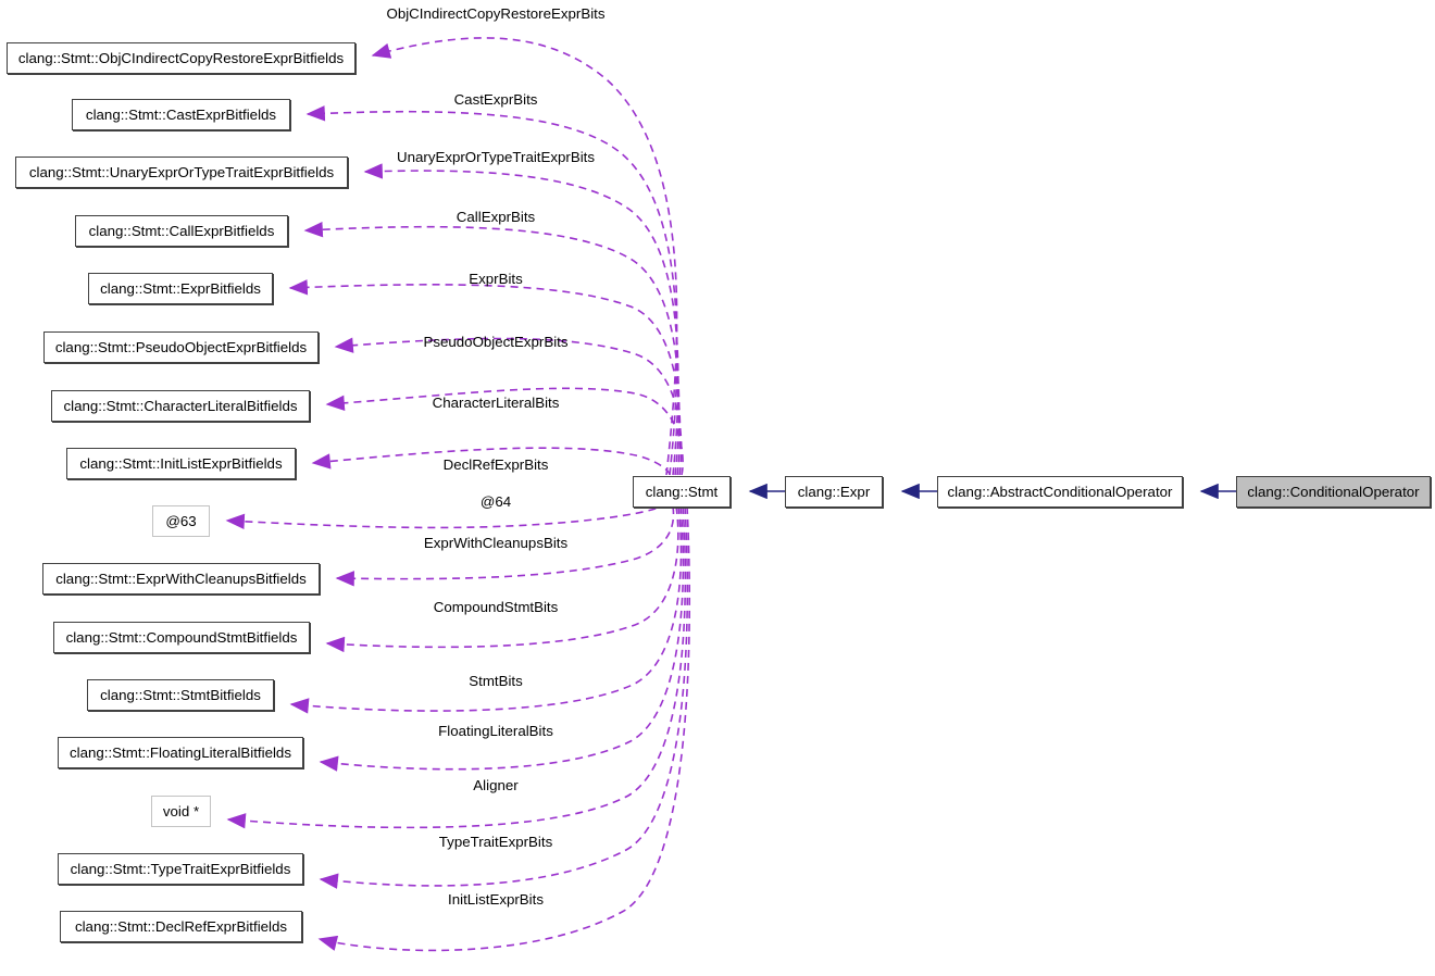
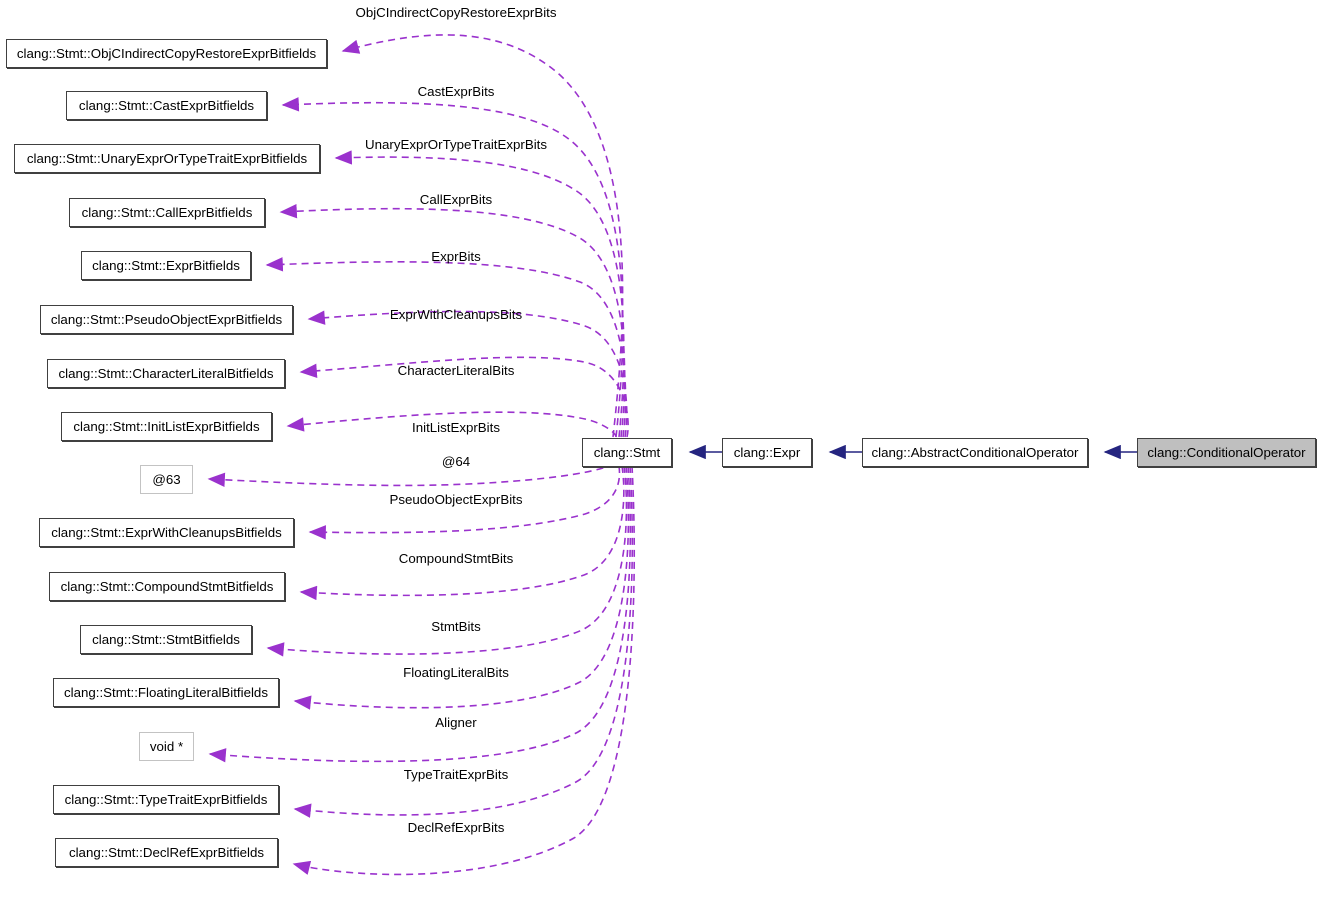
  clang::Stmt::ObjCIndirectCopyRestoreExprBitfields
  clang::Stmt::CastExprBitfields
  clang::Stmt::UnaryExprOrTypeTraitExprBitfields
  clang::Stmt::CallExprBitfields
  clang::Stmt::ExprBitfields
  clang::Stmt::PseudoObjectExprBitfields
  clang::Stmt::CharacterLiteralBitfields
  clang::Stmt::InitListExprBitfields
  @63
  clang::Stmt::ExprWithCleanupsBitfields
  clang::Stmt::CompoundStmtBitfields
  clang::Stmt::StmtBitfields
  clang::Stmt::FloatingLiteralBitfields
  void *
  clang::Stmt::TypeTraitExprBitfields
  clang::Stmt::DeclRefExprBitfields
  clang::Stmt
  clang::Expr
  clang::AbstractConditionalOperator
  clang::ConditionalOperator
  ObjCIndirectCopyRestoreExprBits
  CastExprBits
  UnaryExprOrTypeTraitExprBits
  CallExprBits
  ExprBits
- PseudoObjectExprBits
+ ExprWithCleanupsBits
  CharacterLiteralBits
- DeclRefExprBits
+ InitListExprBits
  @64
- ExprWithCleanupsBits
+ PseudoObjectExprBits
  CompoundStmtBits
  StmtBits
  FloatingLiteralBits
  Aligner
  TypeTraitExprBits
- InitListExprBits
+ DeclRefExprBits
